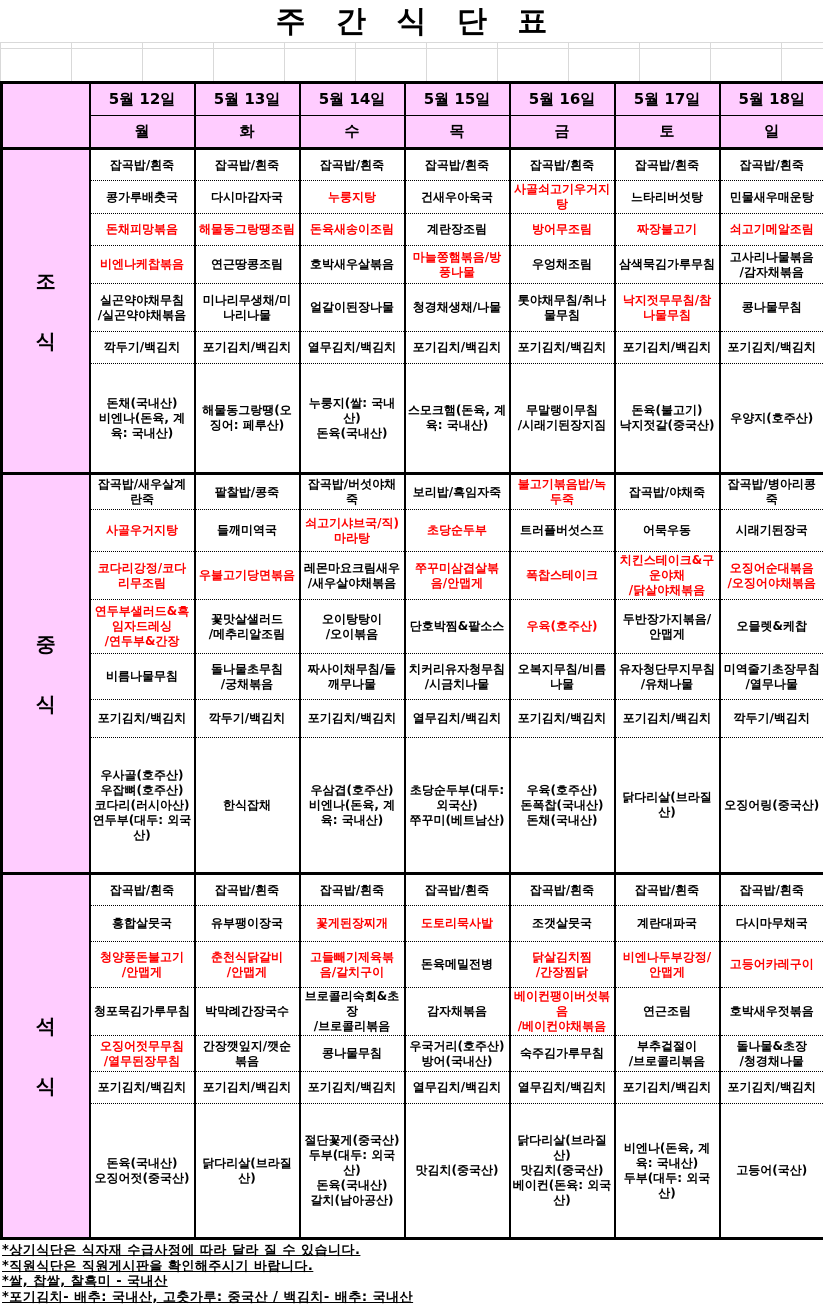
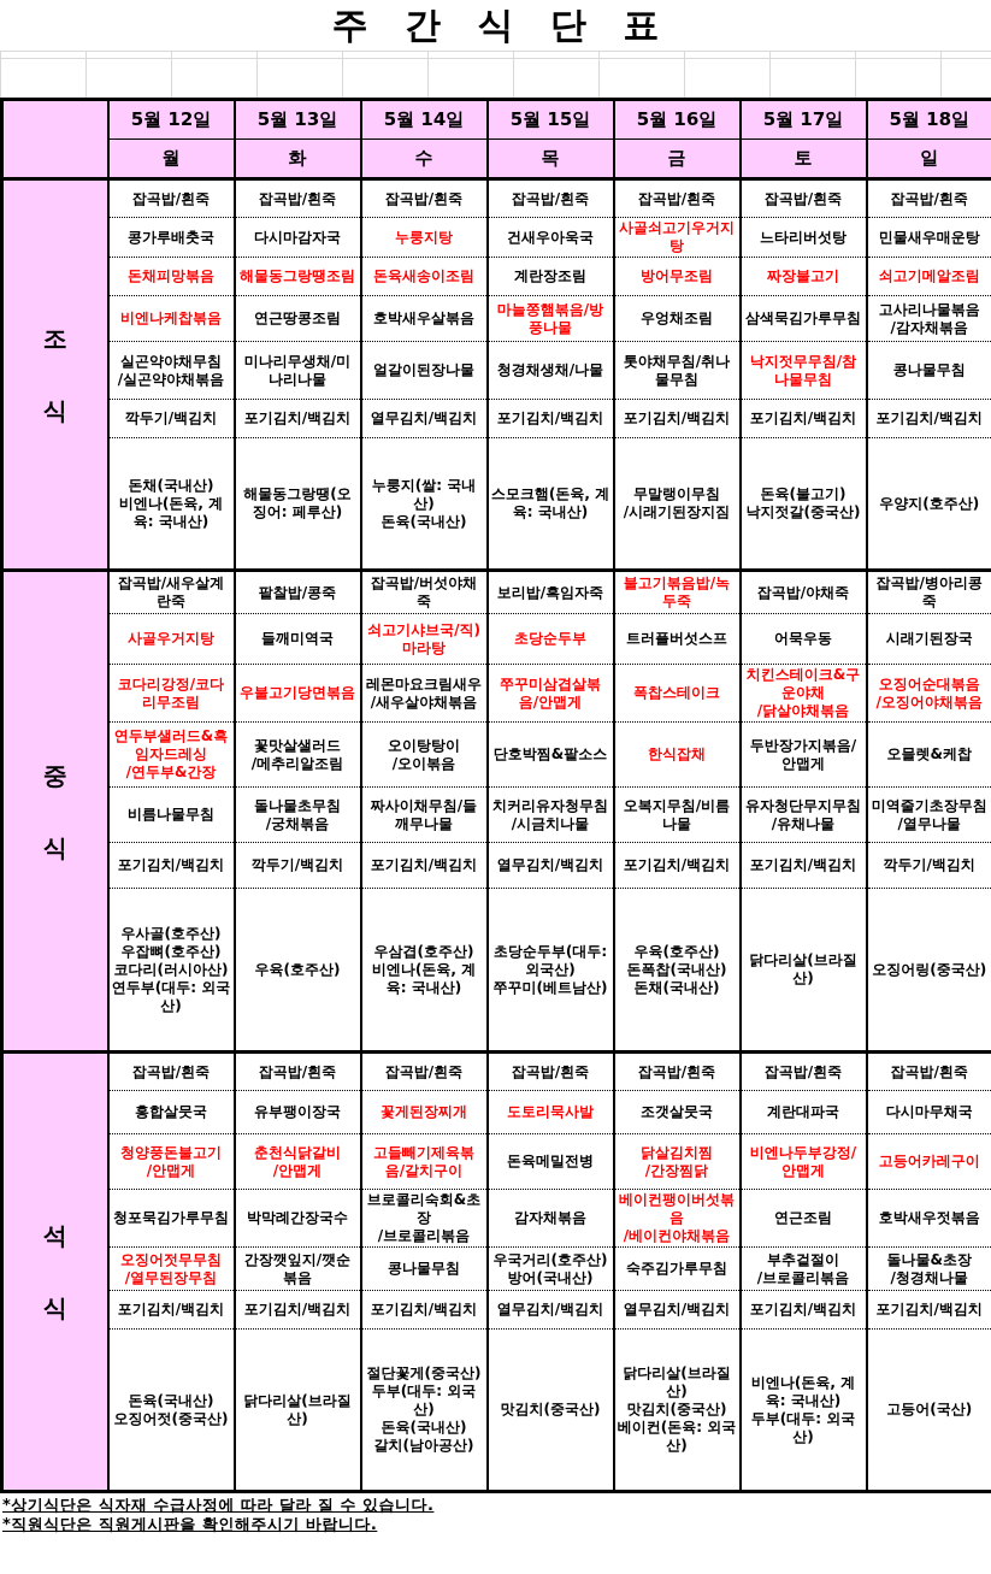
  주 간 식 단 표
  	5월 12일	5월 13일	5월 14일	5월 15일	5월 16일	5월 17일	5월 18일
  월	화	수	목	금	토	일
  조식	잡곡밥/흰죽	잡곡밥/흰죽	잡곡밥/흰죽	잡곡밥/흰죽	잡곡밥/흰죽	잡곡밥/흰죽	잡곡밥/흰죽
  콩가루배춧국	다시마감자국	누룽지탕	건새우아욱국	사골쇠고기우거지탕	느타리버섯탕	민물새우매운탕
  돈채피망볶음	해물동그랑땡조림	돈육새송이조림	계란장조림	방어무조림	짜장불고기	쇠고기메알조림
  비엔나케찹볶음	연근땅콩조림	호박새우살볶음	마늘쫑햄볶음/방풍나물	우엉채조림	삼색묵김가루무침	고사리나물볶음 /감자채볶음
  실곤약야채무침 /실곤약야채볶음	미나리무생채/미나리나물	얼갈이된장나물	청경채생채/나물	톳야채무침/취나물무침	낙지젓무무침/참나물무침	콩나물무침
  깍두기/백김치	포기김치/백김치	열무김치/백김치	포기김치/백김치	포기김치/백김치	포기김치/백김치	포기김치/백김치
  돈채(국내산) 비엔나(돈육, 계육: 국내산)	해물동그랑땡(오징어: 페루산)	누룽지(쌀: 국내산) 돈육(국내산)	스모크햄(돈육, 계육: 국내산)	무말랭이무침 /시래기된장지짐	돈육(불고기) 낙지젓갈(중국산)	우양지(호주산)
  중식	잡곡밥/새우살계란죽	팥찰밥/콩죽	잡곡밥/버섯야채죽	보리밥/흑임자죽	불고기볶음밥/녹두죽	잡곡밥/야채죽	잡곡밥/병아리콩죽
  사골우거지탕	들깨미역국	쇠고기샤브국/직)마라탕	초당순두부	트러플버섯스프	어묵우동	시래기된장국
  코다리강정/코다리무조림	우불고기당면볶음	레몬마요크림새우 /새우살야채볶음	쭈꾸미삼겹살볶음/안맵게	폭찹스테이크	치킨스테이크&구운야채 /닭살야채볶음	오징어순대볶음 /오징어야채볶음
- 연두부샐러드&흑임자드레싱 /연두부&간장	꽃맛살샐러드 /메추리알조림	오이탕탕이 /오이볶음	단호박찜&팥소스	우육(호주산)	두반장가지볶음/안맵게	오믈렛&케찹
+ 연두부샐러드&흑임자드레싱 /연두부&간장	꽃맛살샐러드 /메추리알조림	오이탕탕이 /오이볶음	단호박찜&팥소스	한식잡채	두반장가지볶음/안맵게	오믈렛&케찹
  비름나물무침	돌나물초무침 /궁채볶음	짜사이채무침/들깨무나물	치커리유자청무침 /시금치나물	오복지무침/비름나물	유자청단무지무침 /유채나물	미역줄기초장무침 /열무나물
  포기김치/백김치	깍두기/백김치	포기김치/백김치	열무김치/백김치	포기김치/백김치	포기김치/백김치	깍두기/백김치
- 우사골(호주산) 우잡뼈(호주산) 코다리(러시아산) 연두부(대두: 외국산)	한식잡채	우삼겹(호주산) 비엔나(돈육, 계육: 국내산)	초당순두부(대두: 외국산) 쭈꾸미(베트남산)	우육(호주산) 돈폭찹(국내산) 돈채(국내산)	닭다리살(브라질산)	오징어링(중국산)
+ 우사골(호주산) 우잡뼈(호주산) 코다리(러시아산) 연두부(대두: 외국산)	우육(호주산)	우삼겹(호주산) 비엔나(돈육, 계육: 국내산)	초당순두부(대두: 외국산) 쭈꾸미(베트남산)	우육(호주산) 돈폭찹(국내산) 돈채(국내산)	닭다리살(브라질산)	오징어링(중국산)
  석식	잡곡밥/흰죽	잡곡밥/흰죽	잡곡밥/흰죽	잡곡밥/흰죽	잡곡밥/흰죽	잡곡밥/흰죽	잡곡밥/흰죽
  홍합살뭇국	유부팽이장국	꽃게된장찌개	도토리묵사발	조갯살뭇국	계란대파국	다시마무채국
  청양풍돈불고기 /안맵게	춘천식닭갈비 /안맵게	고들빼기제육볶음/갈치구이	돈육메밀전병	닭살김치찜 /간장찜닭	비엔나두부강정/안맵게	고등어카레구이
  청포묵김가루무침	박막례간장국수	브로콜리숙회&초장 /브로콜리볶음	감자채볶음	베이컨팽이버섯볶음 /베이컨야채볶음	연근조림	호박새우젓볶음
  오징어젓무무침 /열무된장무침	간장깻잎지/깻순볶음	콩나물무침	우국거리(호주산) 방어(국내산)	숙주김가루무침	부추겉절이 /브로콜리볶음	돌나물&초장 /청경채나물
  포기김치/백김치	포기김치/백김치	포기김치/백김치	열무김치/백김치	열무김치/백김치	포기김치/백김치	포기김치/백김치
  돈육(국내산) 오징어젓(중국산)	닭다리살(브라질산)	절단꽃게(중국산) 두부(대두: 외국산) 돈육(국내산) 갈치(남아공산)	맛김치(중국산)	닭다리살(브라질산) 맛김치(중국산) 베이컨(돈육: 외국산)	비엔나(돈육, 계육: 국내산) 두부(대두: 외국산)	고등어(국산)
  *상기식단은 식자재 수급사정에 따라 달라 질 수 있습니다.
  *직원식단은 직원게시판을 확인해주시기 바랍니다.
- *쌀, 찹쌀, 찰흑미 - 국내산
- *포기김치- 배추: 국내산, 고춧가루: 중국산 / 백김치- 배추: 국내산
